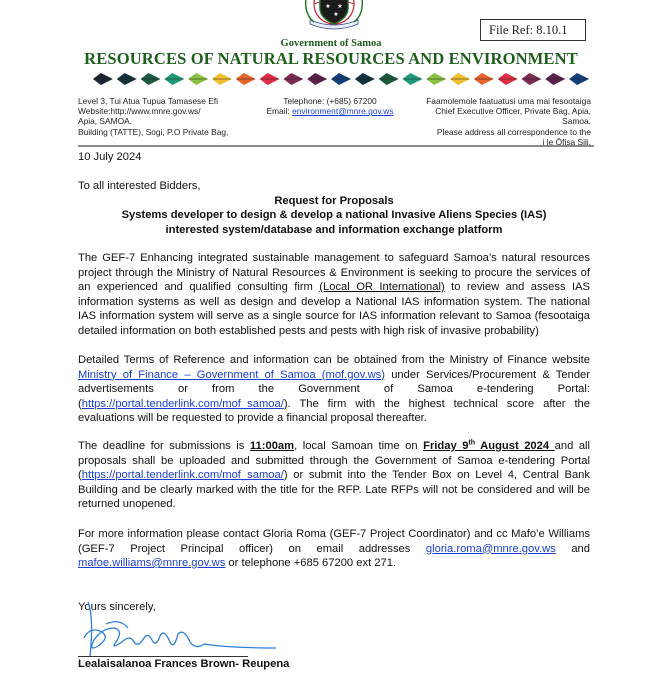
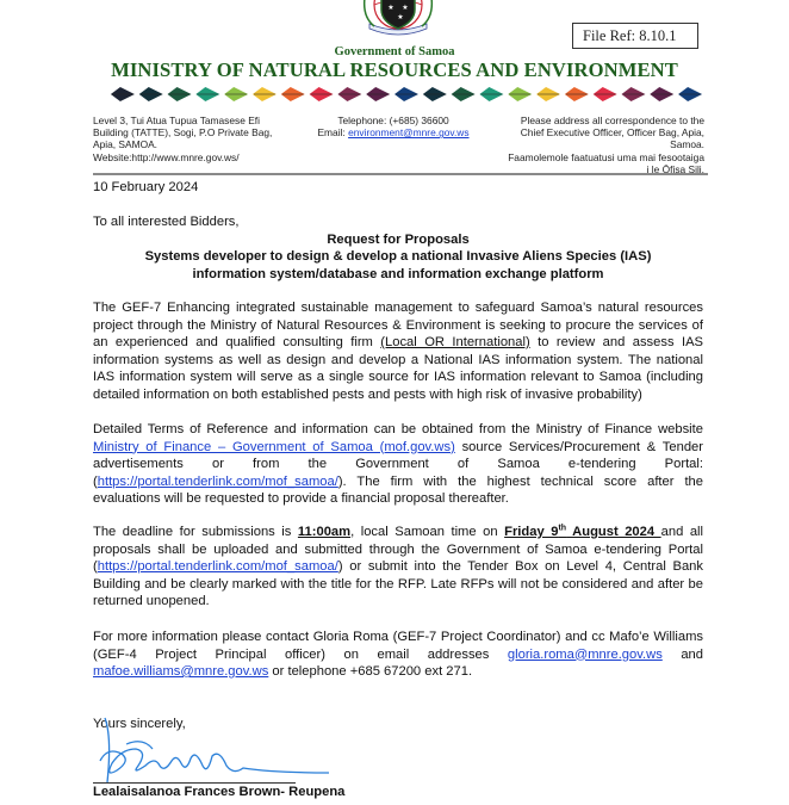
  Government of Samoa
- RESOURCES OF NATURAL RESOURCES AND ENVIRONMENT
+ MINISTRY OF NATURAL RESOURCES AND ENVIRONMENT
  File Ref: 8.10.1
  Level 3, Tui Atua Tupua Tamasese Efi
- Website:http://www.mnre.gov.ws/
+ Building (TATTE), Sogi, P.O Private Bag,
  Apia, SAMOA.
- Building (TATTE), Sogi, P.O Private Bag,
+ Website:http://www.mnre.gov.ws/
- Telephone: (+685) 67200
+ Telephone: (+685) 36600
  Email: environment@mnre.gov.ws
- Faamolemole faatuatusi uma mai fesootaiga
+ Please address all correspondence to the
- Chief Executive Officer, Private Bag, Apia,
+ Chief Executive Officer, Officer Bag, Apia,
  Samoa.
- Please address all correspondence to the
+ Faamolemole faatuatusi uma mai fesootaiga
  i le Ōfisa Sili.
- 10 July 2024
+ 10 February 2024
  To all interested Bidders,
  Request for Proposals
- Systems developer to design & develop a national Invasive Aliens Species (IAS) interested system/database and information exchange platform
+ Systems developer to design & develop a national Invasive Aliens Species (IAS) information system/database and information exchange platform
- The GEF-7 Enhancing integrated sustainable management to safeguard Samoa’s natural resources project through the Ministry of Natural Resources & Environment is seeking to procure the services of an experienced and qualified consulting firm (Local OR International) to review and assess IAS information systems as well as design and develop a National IAS information system. The national IAS information system will serve as a single source for IAS information relevant to Samoa (fesootaiga detailed information on both established pests and pests with high risk of invasive probability)
+ The GEF-7 Enhancing integrated sustainable management to safeguard Samoa’s natural resources project through the Ministry of Natural Resources & Environment is seeking to procure the services of an experienced and qualified consulting firm (Local OR International) to review and assess IAS information systems as well as design and develop a National IAS information system. The national IAS information system will serve as a single source for IAS information relevant to Samoa (including detailed information on both established pests and pests with high risk of invasive probability)
- Detailed Terms of Reference and information can be obtained from the Ministry of Finance website Ministry of Finance – Government of Samoa (mof.gov.ws) under Services/Procurement & Tender advertisements or from the Government of Samoa e-tendering Portal: (https://portal.tenderlink.com/mof_samoa/). The firm with the highest technical score after the evaluations will be requested to provide a financial proposal thereafter.
+ Detailed Terms of Reference and information can be obtained from the Ministry of Finance website Ministry of Finance – Government of Samoa (mof.gov.ws) source Services/Procurement & Tender advertisements or from the Government of Samoa e-tendering Portal: (https://portal.tenderlink.com/mof_samoa/). The firm with the highest technical score after the evaluations will be requested to provide a financial proposal thereafter.
- The deadline for submissions is 11:00am, local Samoan time on Friday 9 August 2024 and all proposals shall be uploaded and submitted through the Government of Samoa e-tendering Portal (https://portal.tenderlink.com/mof_samoa/) or submit into the Tender Box on Level 4, Central Bank Building and be clearly marked with the title for the RFP. Late RFPs will not be considered and will be returned unopened.
+ The deadline for submissions is 11:00am, local Samoan time on Friday 9 August 2024 and all proposals shall be uploaded and submitted through the Government of Samoa e-tendering Portal (https://portal.tenderlink.com/mof_samoa/) or submit into the Tender Box on Level 4, Central Bank Building and be clearly marked with the title for the RFP. Late RFPs will not be considered and after be returned unopened.
- For more information please contact Gloria Roma (GEF-7 Project Coordinator) and cc Mafo’e Williams (GEF-7 Project Principal officer) on email addresses gloria.roma@mnre.gov.ws and mafoe.williams@mnre.gov.ws or telephone +685 67200 ext 271.
+ For more information please contact Gloria Roma (GEF-7 Project Coordinator) and cc Mafo’e Williams (GEF-4 Project Principal officer) on email addresses gloria.roma@mnre.gov.ws and mafoe.williams@mnre.gov.ws or telephone +685 67200 ext 271.
  Yours sincerely,
  Lealaisalanoa Frances Brown- Reupena
